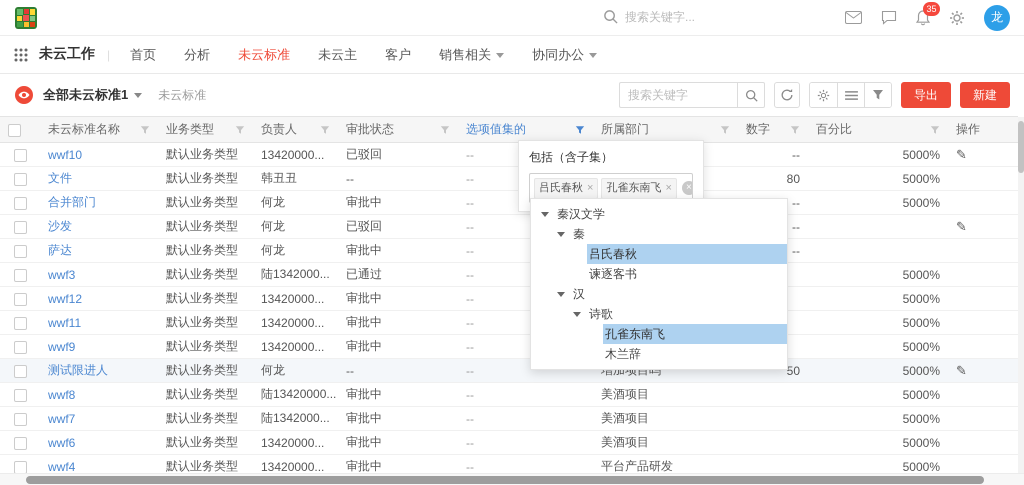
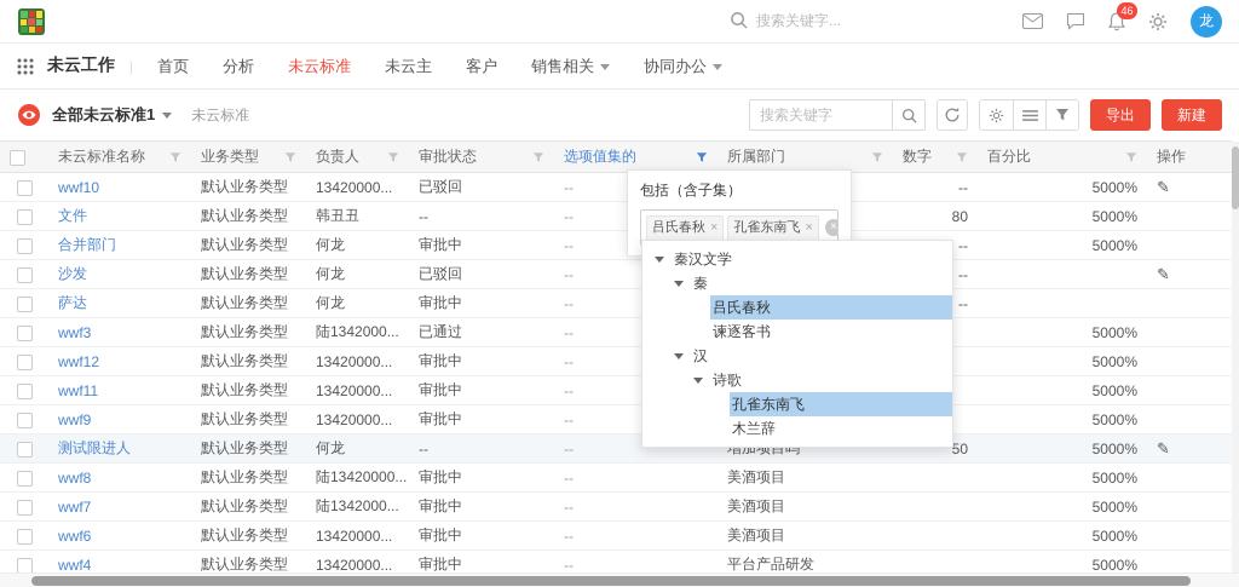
  搜索关键字...
- 35
+ 46
  龙
  未云工作
  |
  首页
  分析
  未云标准
  未云主
  客户
  销售相关
  协同办公
  全部未云标准1
  未云标准
  搜索关键字
  导出
  新建
  	未云标准名称	业务类型	负责人	审批状态	选项值集的	所属部门	数字	百分比	操作
  	wwf10	默认业务类型	13420000...	已驳回	--		--	5000%	✎
  	文件	默认业务类型	韩丑丑	--	--		80	5000%
  	合并部门	默认业务类型	何龙	审批中	--		--	5000%
  	沙发	默认业务类型	何龙	已驳回	--		--		✎
  	萨达	默认业务类型	何龙	审批中	--		--
  	wwf3	默认业务类型	陆1342000...	已通过	--			5000%
  	wwf12	默认业务类型	13420000...	审批中	--			5000%
  	wwf11	默认业务类型	13420000...	审批中	--			5000%
  	wwf9	默认业务类型	13420000...	审批中	--			5000%
  	测试限进人	默认业务类型	何龙	--	--	增加项目吗	50	5000%	✎
  	wwf8	默认业务类型	陆13420000...	审批中	--	美酒项目		5000%
  	wwf7	默认业务类型	陆1342000...	审批中	--	美酒项目		5000%
  	wwf6	默认业务类型	13420000...	审批中	--	美酒项目		5000%
  	wwf4	默认业务类型	13420000...	审批中	--	平台产品研发		5000%
  包括（含子集）
  吕氏春秋
  ×
  孔雀东南飞
  ×
  ×
  秦汉文学
  秦
  吕氏春秋
  谏逐客书
  汉
  诗歌
  孔雀东南飞
  木兰辞
